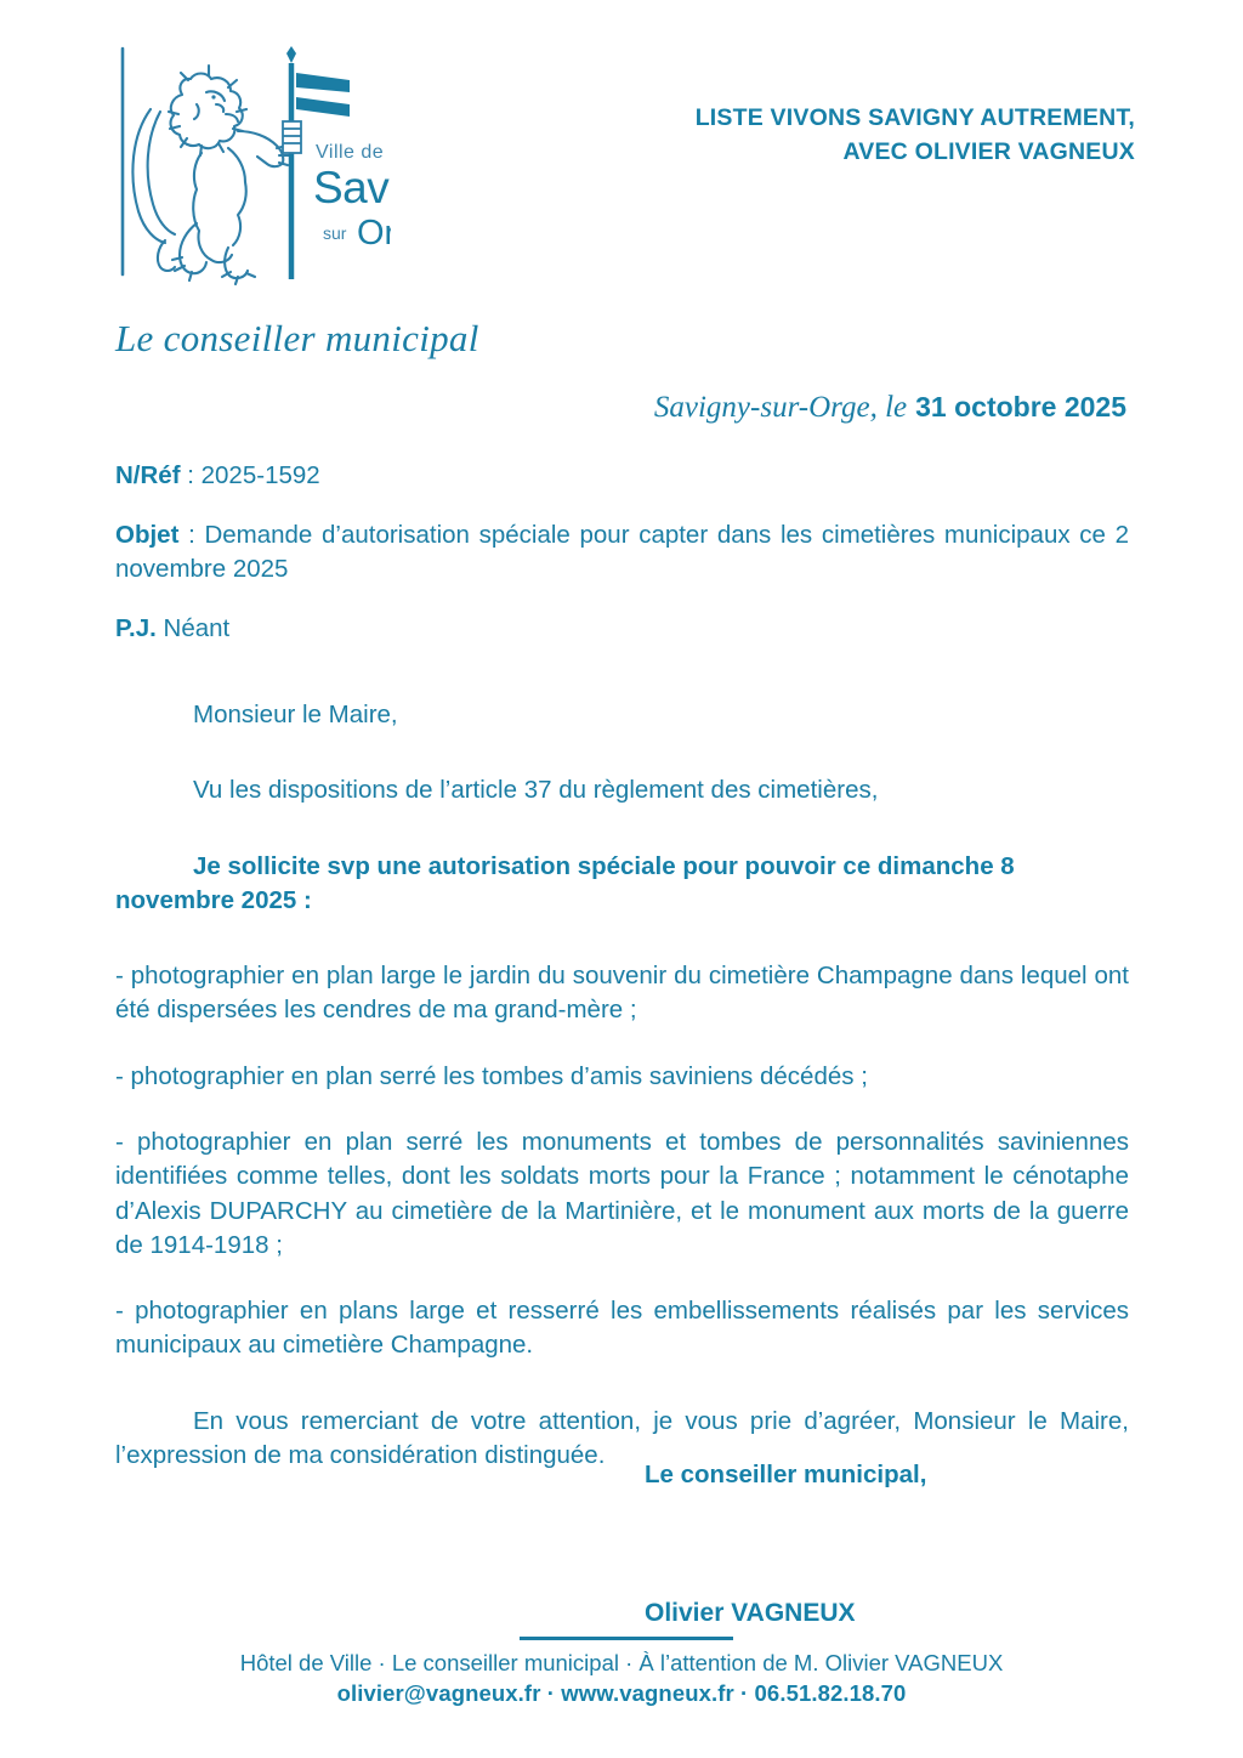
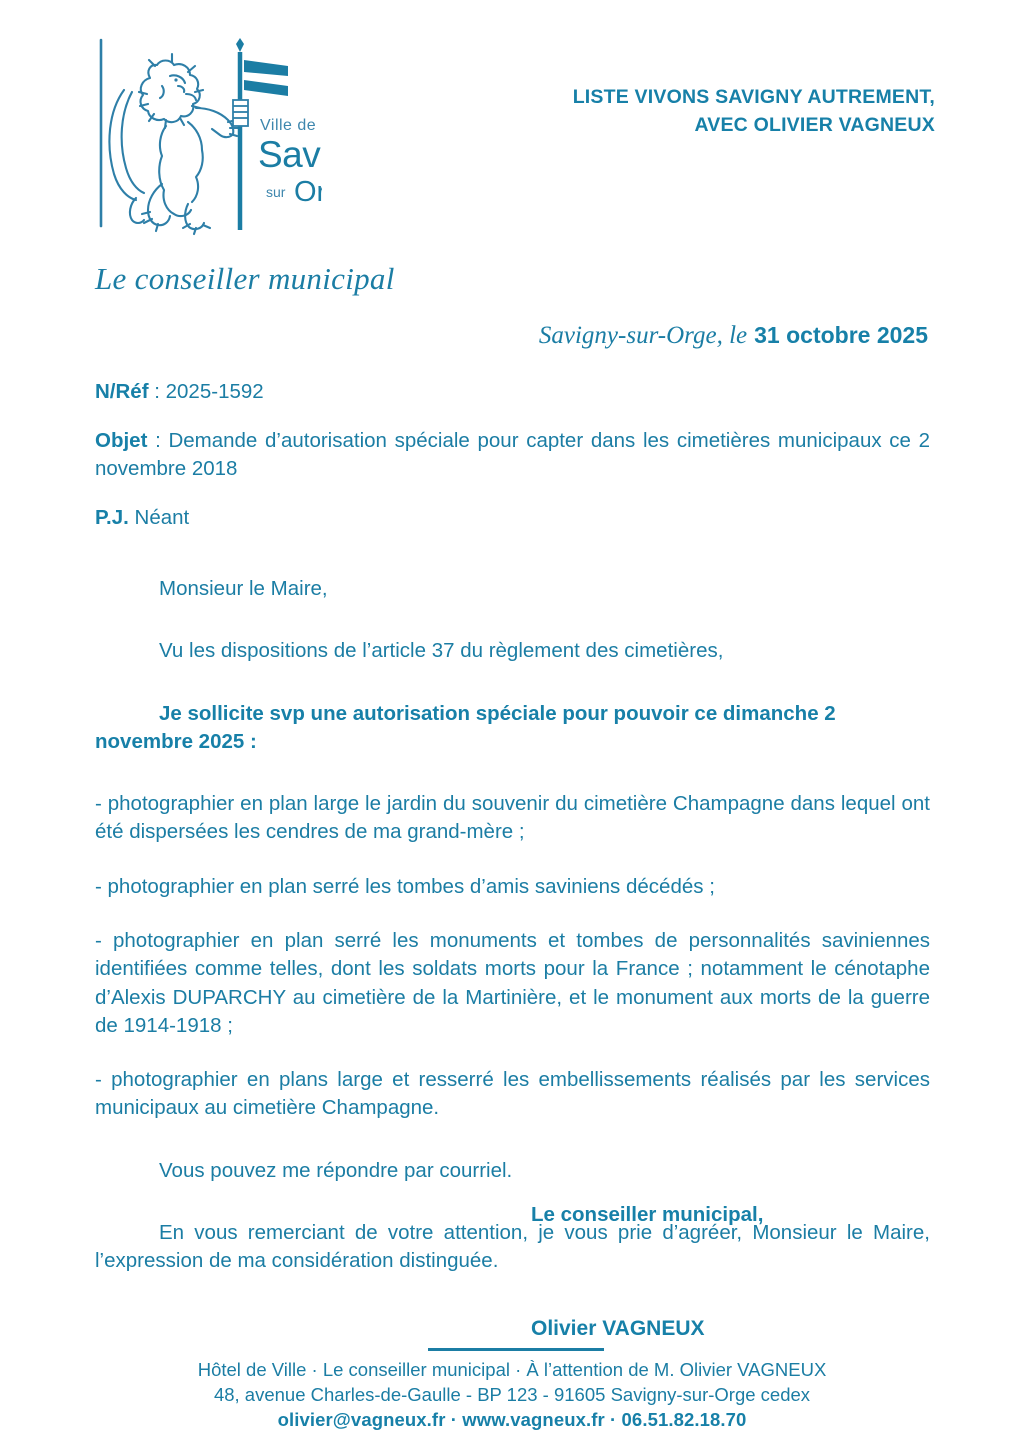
  Ville de
  sur
  LISTE VIVONS SAVIGNY AUTREMENT,
  AVEC OLIVIER VAGNEUX
  Le conseiller municipal
  Savigny-sur-Orge, le 31 octobre 2025
  N/Réf : 2025-1592
- Objet : Demande d’autorisation spéciale pour capter dans les cimetières municipaux ce 2 novembre 2025
+ Objet : Demande d’autorisation spéciale pour capter dans les cimetières municipaux ce 2 novembre 2018
  P.J. Néant
  Monsieur le Maire,
  Vu les dispositions de l’article 37 du règlement des cimetières,
- Je sollicite svp une autorisation spéciale pour pouvoir ce dimanche 8 novembre 2025 :
+ Je sollicite svp une autorisation spéciale pour pouvoir ce dimanche 2 novembre 2025 :
  - photographier en plan large le jardin du souvenir du cimetière Champagne dans lequel ont été dispersées les cendres de ma grand-mère ;
  - photographier en plan serré les tombes d’amis saviniens décédés ;
  - photographier en plan serré les monuments et tombes de personnalités saviniennes identifiées comme telles, dont les soldats morts pour la France ; notamment le cénotaphe d’Alexis DUPARCHY au cimetière de la Martinière, et le monument aux morts de la guerre de 1914-1918 ;
  - photographier en plans large et resserré les embellissements réalisés par les services municipaux au cimetière Champagne.
+ Vous pouvez me répondre par courriel.
  En vous remerciant de votre attention, je vous prie d’agréer, Monsieur le Maire, l’expression de ma considération distinguée.
  Le conseiller municipal,
  Olivier VAGNEUX
  Hôtel de Ville · Le conseiller municipal · À l’attention de M. Olivier VAGNEUX
+ 48, avenue Charles-de-Gaulle - BP 123 - 91605 Savigny-sur-Orge cedex
  olivier@vagneux.fr · www.vagneux.fr · 06.51.82.18.70
